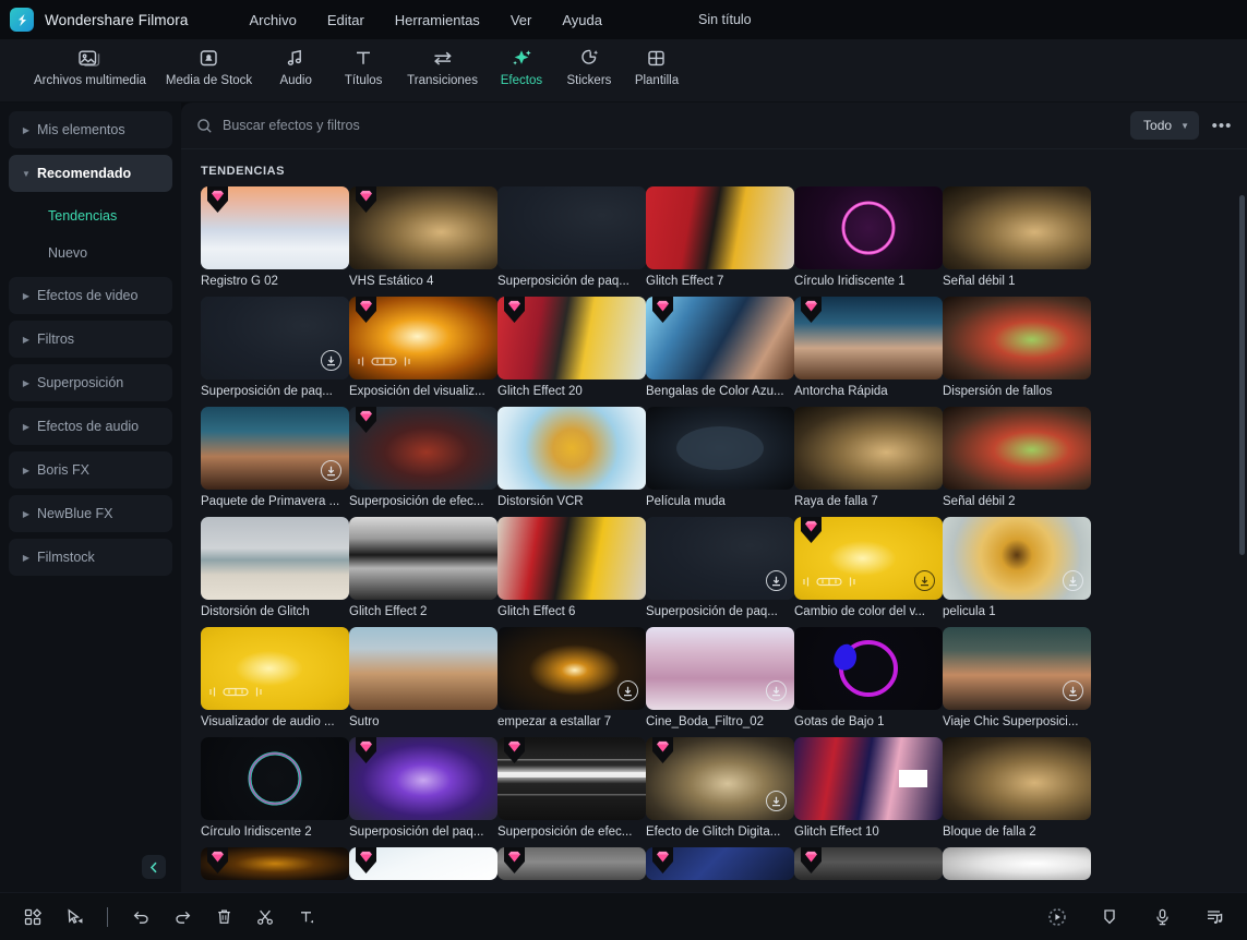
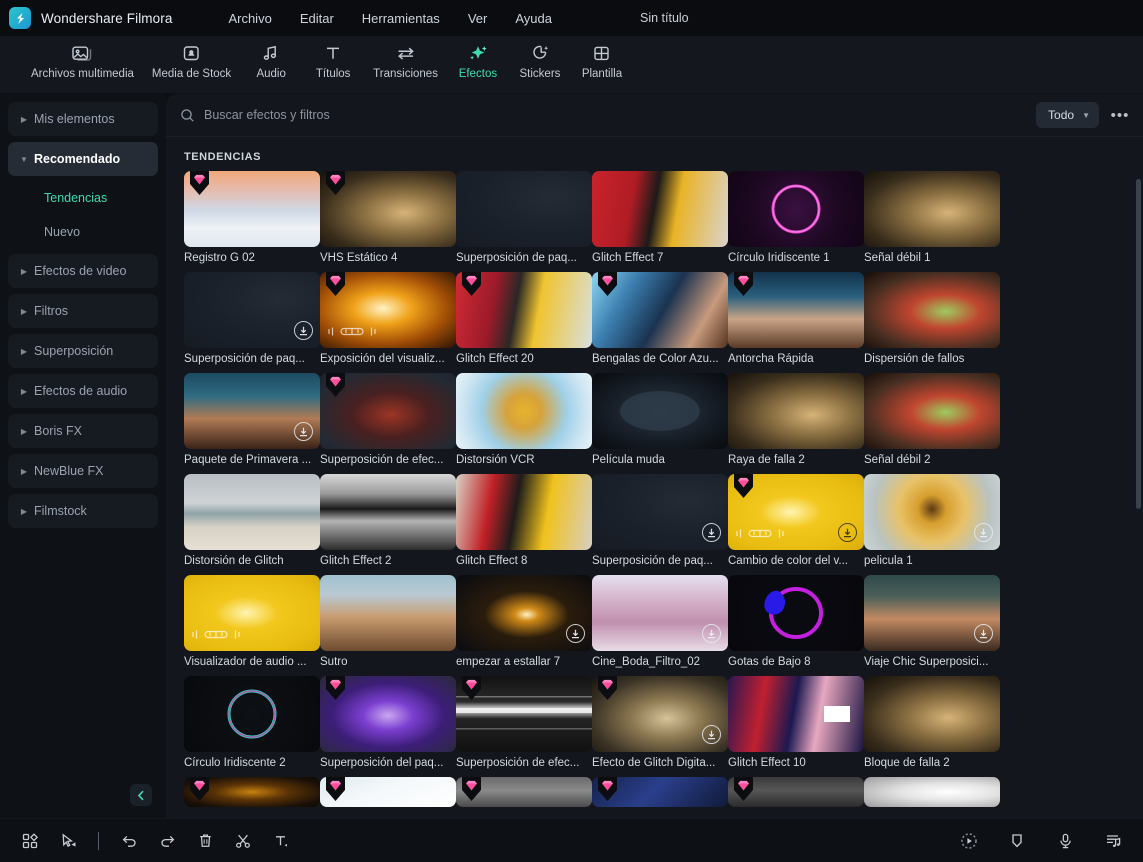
  Wondershare Filmora
  Archivo
  Editar
  Herramientas
  Ver
  Ayuda
  Sin título
  Archivos multimedia
  Media de Stock
  Audio
  Títulos
  Transiciones
  Efectos
  Stickers
  Plantilla
  ▶
  Mis elementos
  ▼
  Recomendado
  Tendencias
  Nuevo
  ▶
  Efectos de video
  ▶
  Filtros
  ▶
  Superposición
  ▶
  Efectos de audio
  ▶
  Boris FX
  ▶
  NewBlue FX
  ▶
  Filmstock
  Buscar efectos y filtros
  Todo
  ▼
  •••
  TENDENCIAS
  Registro G 02
  VHS Estático 4
  Superposición de paq...
  Glitch Effect 7
  Círculo Iridiscente 1
  Señal débil 1
  Superposición de paq...
  Exposición del visualiz...
  Glitch Effect 20
  Bengalas de Color Azu...
  Antorcha Rápida
  Dispersión de fallos
  Paquete de Primavera ...
  Superposición de efec...
  Distorsión VCR
  Película muda
- Raya de falla 7
+ Raya de falla 2
  Señal débil 2
  Distorsión de Glitch
  Glitch Effect 2
- Glitch Effect 6
+ Glitch Effect 8
  Superposición de paq...
  Cambio de color del v...
  pelicula 1
  Visualizador de audio ...
  Sutro
  empezar a estallar 7
  Cine_Boda_Filtro_02
- Gotas de Bajo 1
+ Gotas de Bajo 8
  Viaje Chic Superposici...
  Círculo Iridiscente 2
  Superposición del paq...
  Superposición de efec...
  Efecto de Glitch Digita...
  Glitch Effect 10
  Bloque de falla 2
